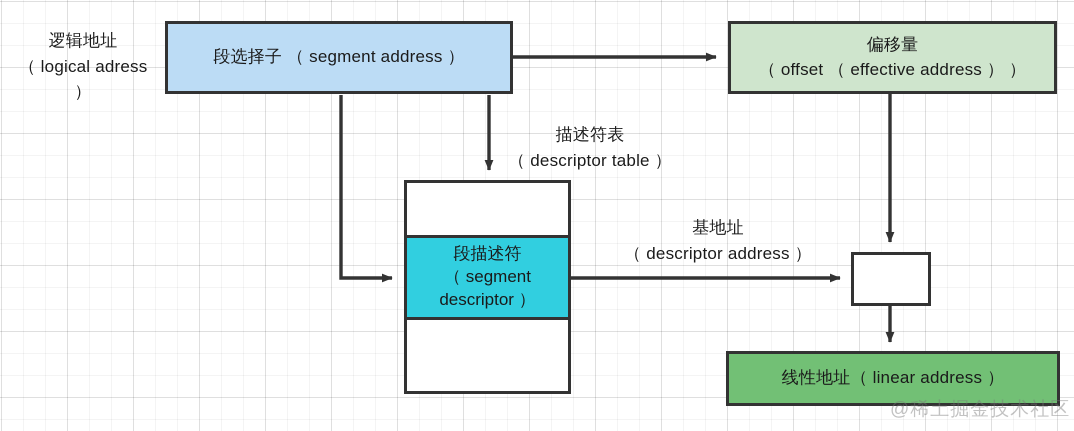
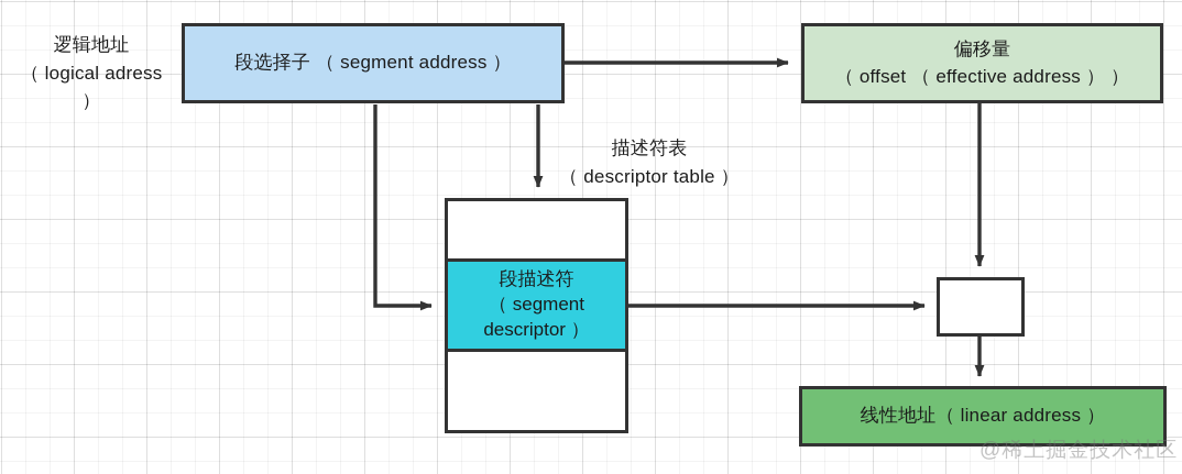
  逻辑地址
  （ logical adress ）
  段选择子 （ segment address ）
  偏移量
  （ offset （ effective address ） ）
  描述符表
  （ descriptor table ）
  段描述符
  （ segment
  descriptor ）
- 基地址
- （ descriptor address ）
  线性地址（ linear address ）
  @稀土掘金技术社区
